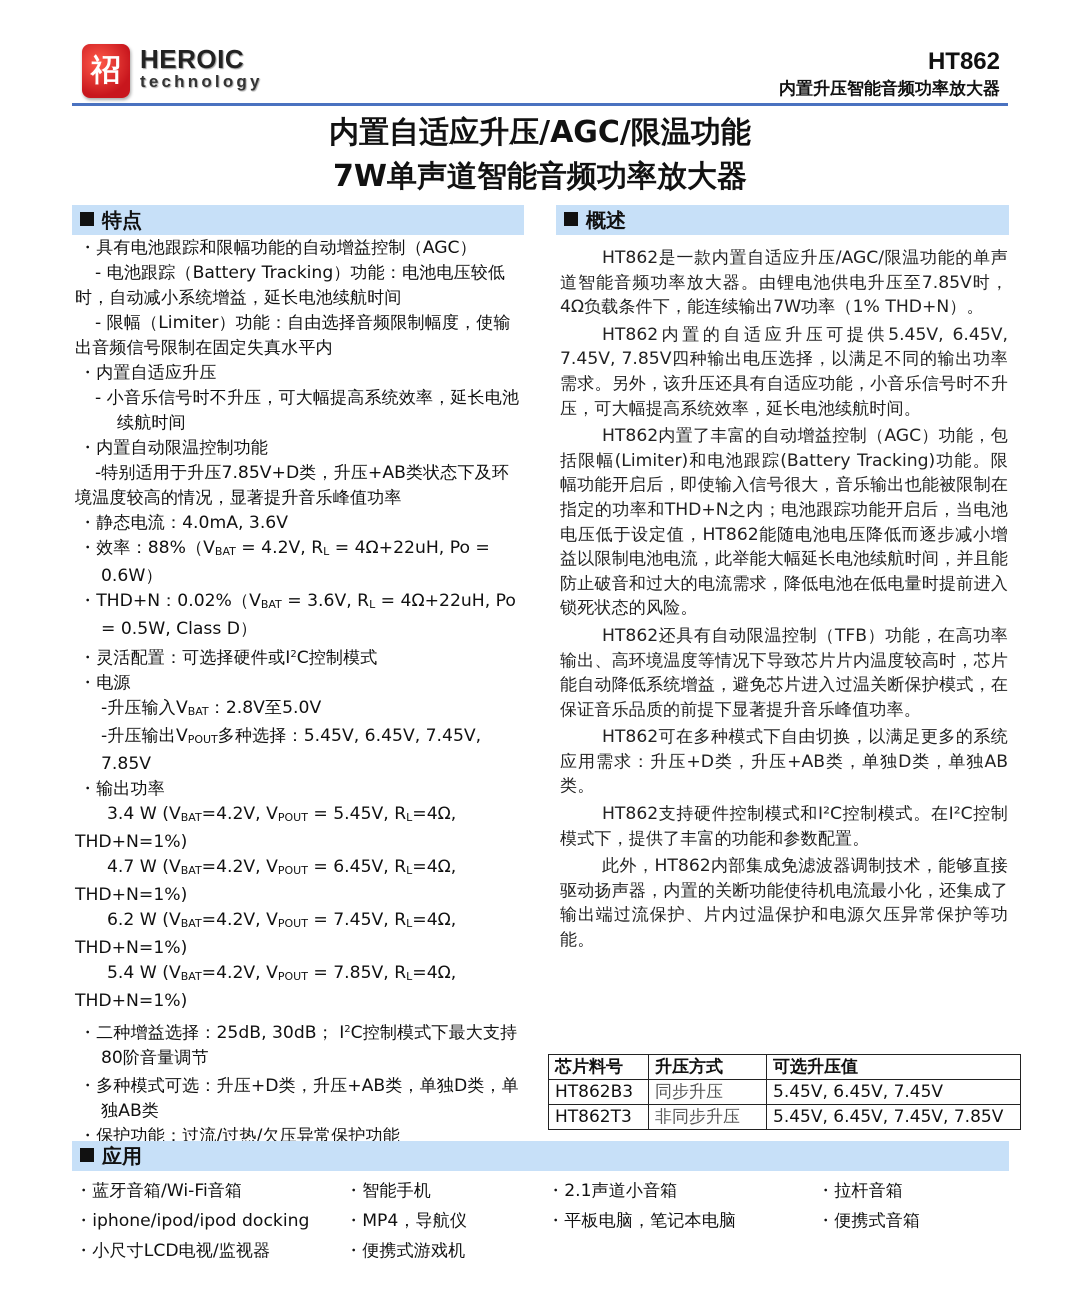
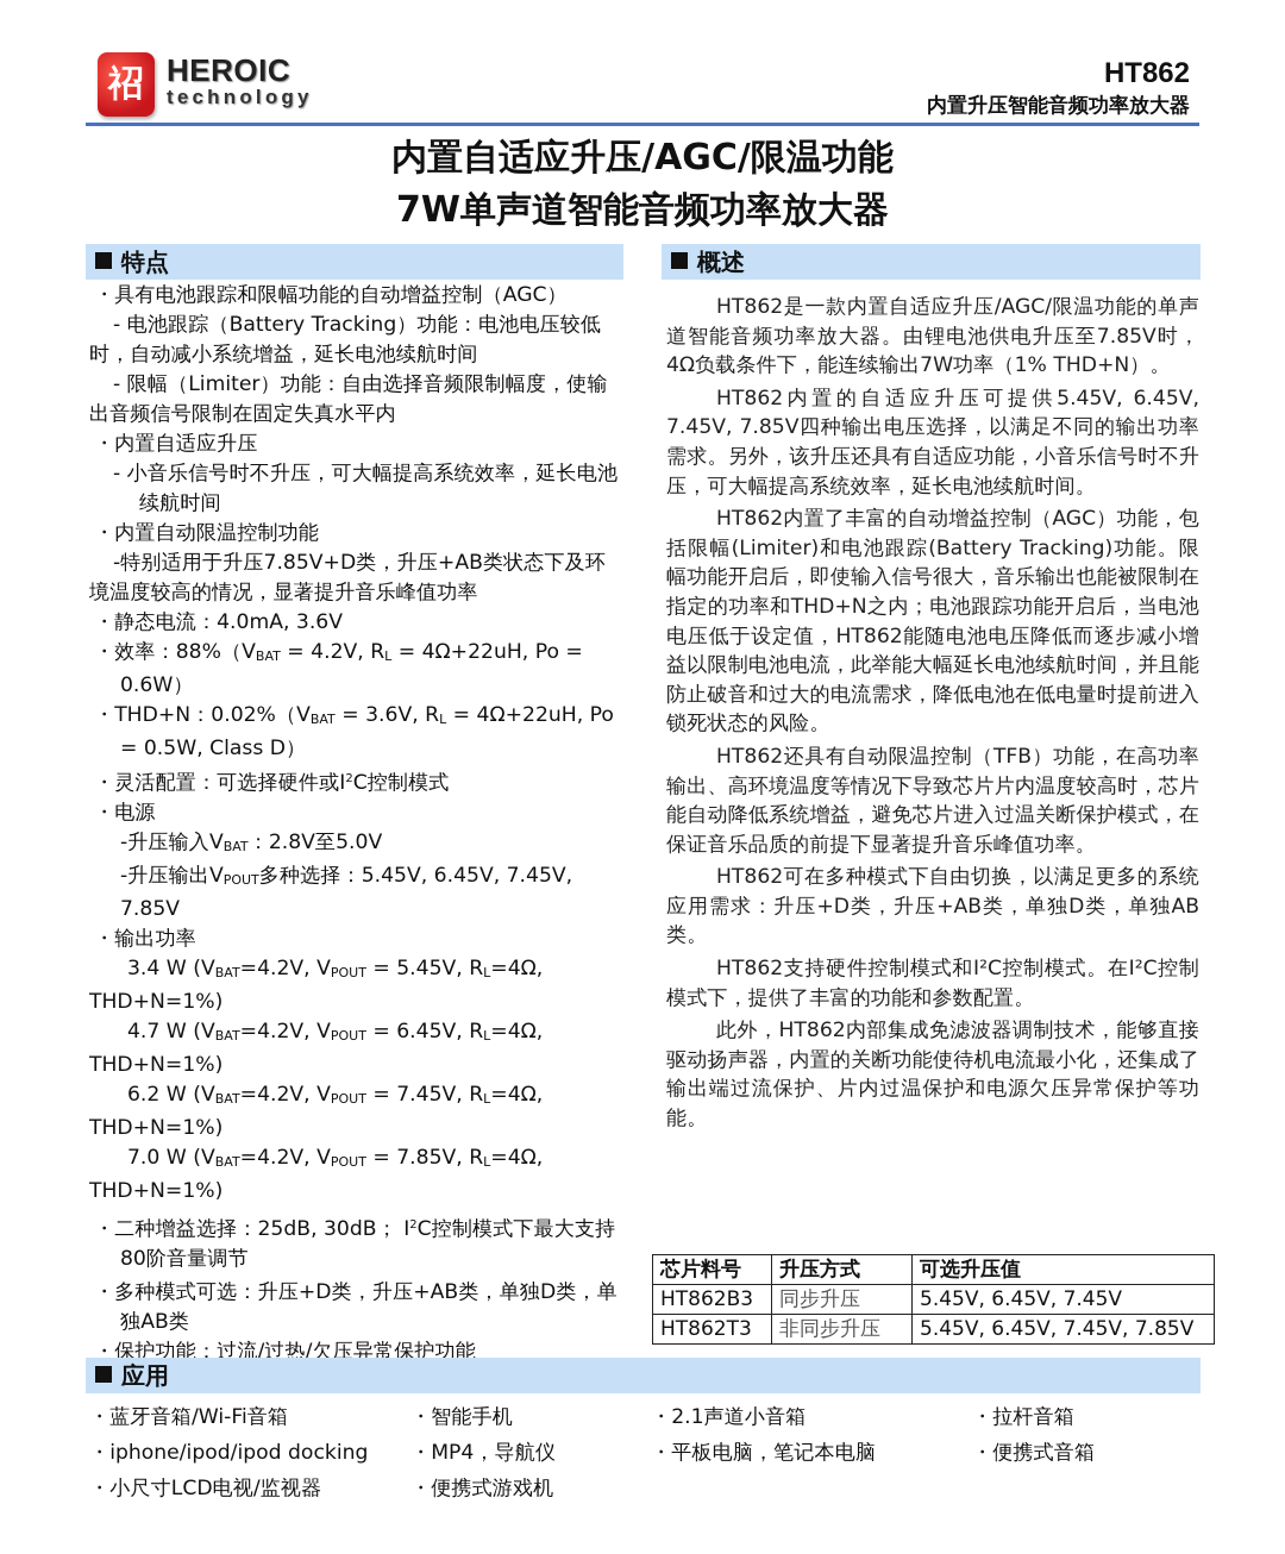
  祒
  HEROIC
  technology
  HT862
  内置升压智能音频功率放大器
  内置自适应升压/AGC/限温功能
  7W单声道智能音频功率放大器
  特点
  具有电池跟踪和限幅功能的自动增益控制（AGC）
  - 电池跟踪（Battery Tracking）功能：电池电压较低时，自动减小系统增益，延长电池续航时间
  - 限幅（Limiter）功能：自由选择音频限制幅度，使输出音频信号限制在固定失真水平内
  内置自适应升压
  - 小音乐信号时不升压，可大幅提高系统效率，延长电池续航时间
  内置自动限温控制功能
  -特别适用于升压7.85V+D类，升压+AB类状态下及环境温度较高的情况，显著提升音乐峰值功率
  静态电流：4.0mA, 3.6V
  效率：88%（VBAT = 4.2V, RL = 4Ω+22uH, Po = 0.6W）
  THD+N：0.02%（VBAT = 3.6V, RL = 4Ω+22uH, Po = 0.5W, Class D）
  灵活配置：可选择硬件或I2C控制模式
  电源
  -升压输入VBAT：2.8V至5.0V
  -升压输出VPOUT多种选择：5.45V, 6.45V, 7.45V, 7.85V
  输出功率
  3.4 W (VBAT=4.2V, VPOUT = 5.45V, RL=4Ω,
  THD+N=1%)
  4.7 W (VBAT=4.2V, VPOUT = 6.45V, RL=4Ω,
  THD+N=1%)
  6.2 W (VBAT=4.2V, VPOUT = 7.45V, RL=4Ω,
  THD+N=1%)
- 5.4 W (VBAT=4.2V, VPOUT = 7.85V, RL=4Ω,
+ 7.0 W (VBAT=4.2V, VPOUT = 7.85V, RL=4Ω,
  THD+N=1%)
  二种增益选择：25dB, 30dB； I2C控制模式下最大支持80阶音量调节
  多种模式可选：升压+D类，升压+AB类，单独D类，单独AB类
  保护功能：过流/过热/欠压异常保护功能
  概述
  HT862是一款内置自适应升压/AGC/限温功能的单声道智能音频功率放大器。由锂电池供电升压至7.85V时， 4Ω负载条件下，能连续输出7W功率（1% THD+N）。
  HT862内置的自适应升压可提供5.45V, 6.45V, 7.45V, 7.85V四种输出电压选择，以满足不同的输出功率需求。另外，该升压还具有自适应功能，小音乐信号时不升压，可大幅提高系统效率，延长电池续航时间。
  HT862内置了丰富的自动增益控制（AGC）功能，包括限幅(Limiter)和电池跟踪(Battery Tracking)功能。限幅功能开启后，即使输入信号很大，音乐输出也能被限制在指定的功率和THD+N之内；电池跟踪功能开启后，当电池电压低于设定值，HT862能随电池电压降低而逐步减小增益以限制电池电流，此举能大幅延长电池续航时间，并且能防止破音和过大的电流需求，降低电池在低电量时提前进入锁死状态的风险。
  HT862还具有自动限温控制（TFB）功能，在高功率输出、高环境温度等情况下导致芯片片内温度较高时，芯片能自动降低系统增益，避免芯片进入过温关断保护模式，在保证音乐品质的前提下显著提升音乐峰值功率。
  HT862可在多种模式下自由切换，以满足更多的系统应用需求：升压+D类，升压+AB类，单独D类，单独AB类。
  HT862支持硬件控制模式和I²C控制模式。在I²C控制模式下，提供了丰富的功能和参数配置。
  此外，HT862内部集成免滤波器调制技术，能够直接驱动扬声器，内置的关断功能使待机电流最小化，还集成了输出端过流保护、片内过温保护和电源欠压异常保护等功能。
  芯片料号	升压方式	可选升压值
  HT862B3	同步升压	5.45V, 6.45V, 7.45V
  HT862T3	非同步升压	5.45V, 6.45V, 7.45V, 7.85V
  应用
  蓝牙音箱/Wi-Fi音箱
  iphone/ipod/ipod docking
  小尺寸LCD电视/监视器
  智能手机
  MP4，导航仪
  便携式游戏机
  2.1声道小音箱
  平板电脑，笔记本电脑
  拉杆音箱
  便携式音箱
